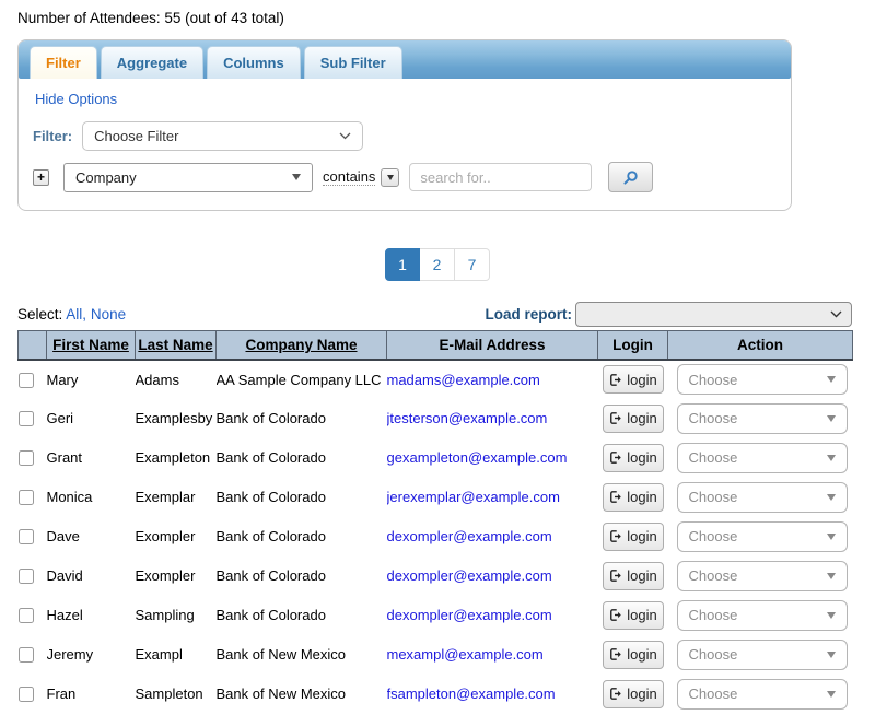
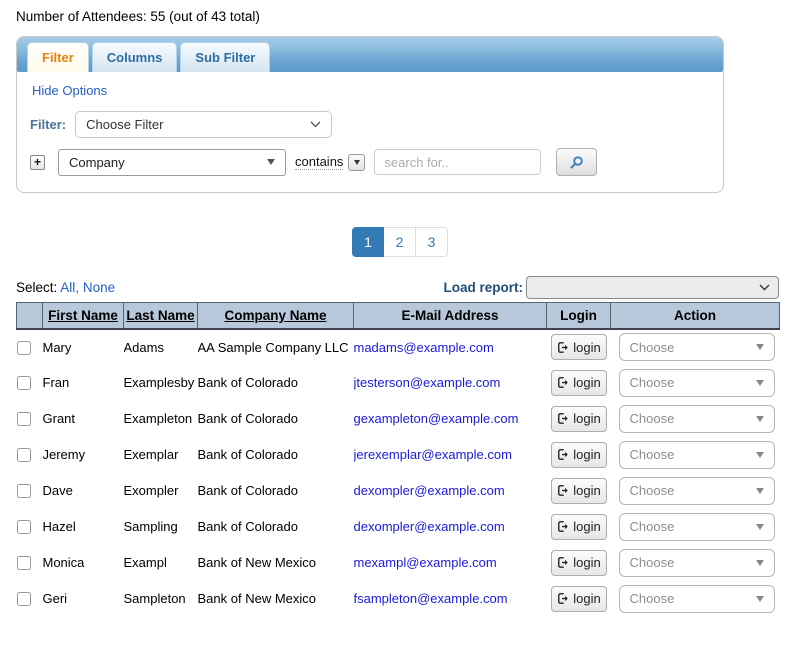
  Number of Attendees: 55 (out of 43 total)
  Filter
- Aggregate
  Columns
  Sub Filter
  Hide Options
  Filter:
  Choose Filter
  +
  Company
  contains
  search for..
  1
  2
- 7
+ 3
  Select: All, None
  Load report:
  	First Name	Last Name	Company Name	E-Mail Address	Login	Action
  	Mary	Adams	AA Sample Company LLC	madams@example.com	login	Choose
- 	Geri	Examplesby	Bank of Colorado	jtesterson@example.com	login	Choose
+ 	Fran	Examplesby	Bank of Colorado	jtesterson@example.com	login	Choose
  	Grant	Exampleton	Bank of Colorado	gexampleton@example.com	login	Choose
- 	Monica	Exemplar	Bank of Colorado	jerexemplar@example.com	login	Choose
+ 	Jeremy	Exemplar	Bank of Colorado	jerexemplar@example.com	login	Choose
  	Dave	Exompler	Bank of Colorado	dexompler@example.com	login	Choose
- 	David	Exompler	Bank of Colorado	dexompler@example.com	login	Choose
  	Hazel	Sampling	Bank of Colorado	dexompler@example.com	login	Choose
- 	Jeremy	Exampl	Bank of New Mexico	mexampl@example.com	login	Choose
+ 	Monica	Exampl	Bank of New Mexico	mexampl@example.com	login	Choose
- 	Fran	Sampleton	Bank of New Mexico	fsampleton@example.com	login	Choose
+ 	Geri	Sampleton	Bank of New Mexico	fsampleton@example.com	login	Choose
